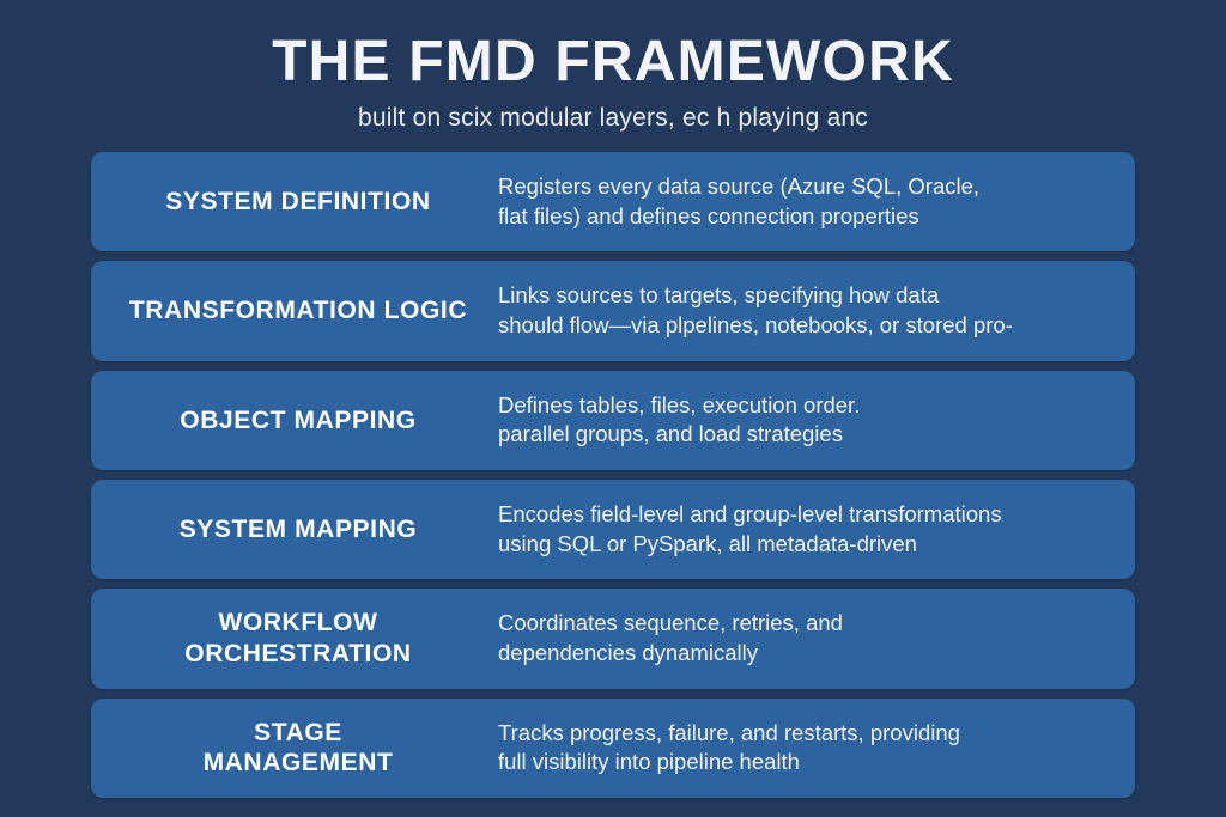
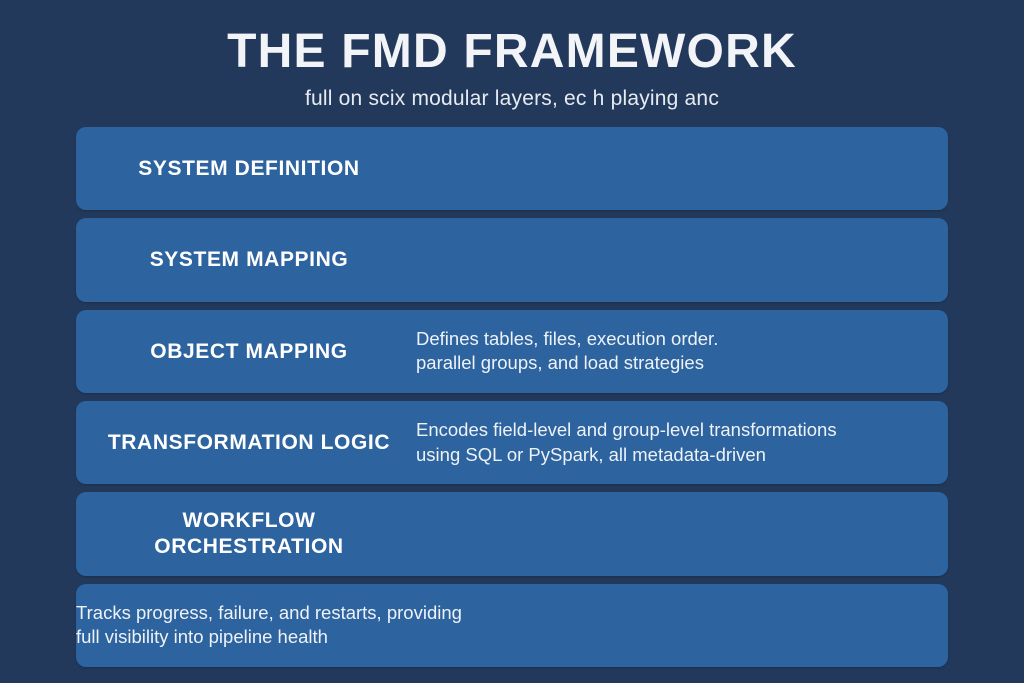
  THE FMD FRAMEWORK
- built on scix modular layers, ec h playing anc
+ full on scix modular layers, ec h playing anc
  SYSTEM DEFINITION
- Registers every data source (Azure SQL, Oracle,
- flat files) and defines connection properties
- TRANSFORMATION LOGIC
+ SYSTEM MAPPING
- Links sources to targets, specifying how data
- should flow—via plpelines, notebooks, or stored pro-
  OBJECT MAPPING
  Defines tables, files, execution order.
  parallel groups, and load strategies
- SYSTEM MAPPING
+ TRANSFORMATION LOGIC
  Encodes field-level and group-level transformations
  using SQL or PySpark, all metadata-driven
  WORKFLOW
  ORCHESTRATION
- Coordinates sequence, retries, and
- dependencies dynamically
- STAGE
- MANAGEMENT
  Tracks progress, failure, and restarts, providing
  full visibility into pipeline health
